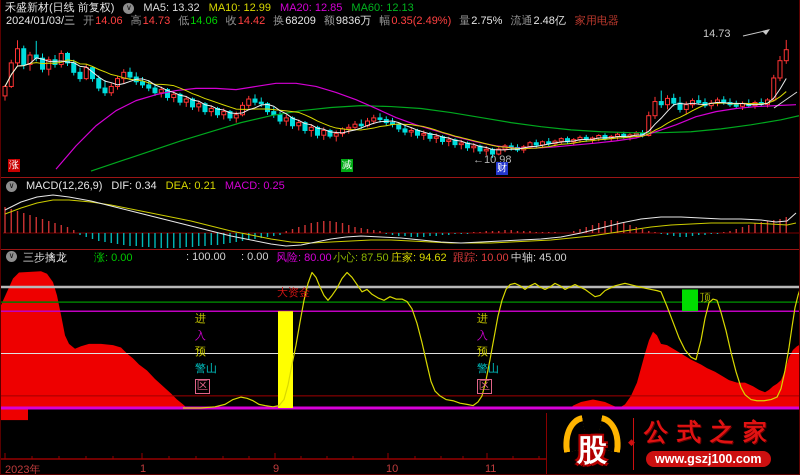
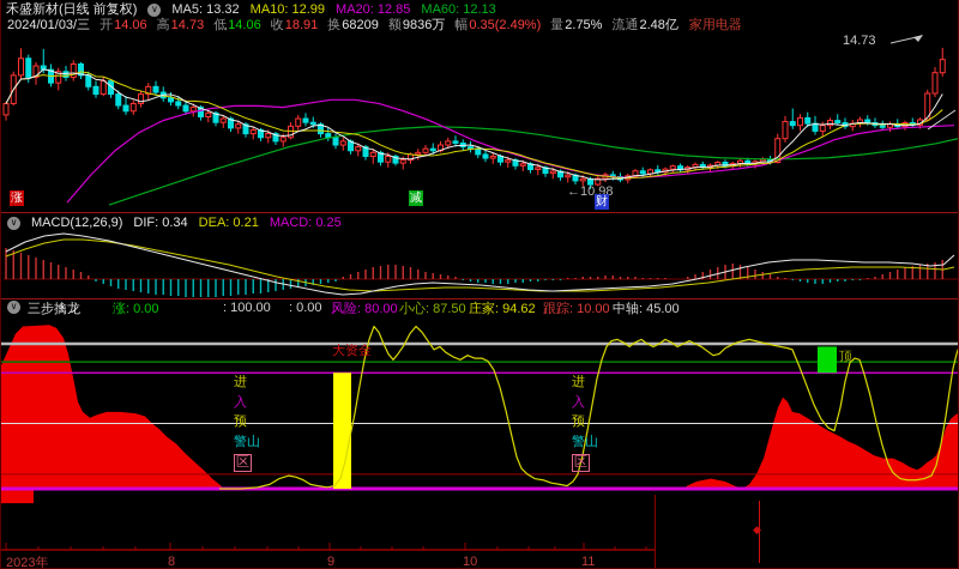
  禾盛新材(日线 前复权)
  ∨
  MA5: 13.32
  MA10: 12.99
  MA20: 12.85
  MA60: 12.13
  2024/01/03/三
  开
  14.06
  高
  14.73
  低
  14.06
  收
- 14.42
+ 18.91
  换
  68209
  额
  9836万
  幅
  0.35(2.49%)
  量
  2.75%
  流通
  2.48亿
  家用电器
  14.73
  ←10.98
  ∨
  MACD(12,26,9)
  DIF: 0.34
  DEA: 0.21
  MACD: 0.25
  ∨
  三步擒龙
  涨: 0.00
  : 100.00
  : 0.00
  风险: 80.00
  小心: 87.50
  庄家: 94.62
  跟踪: 10.00
  中轴: 45.00
  大资金
  顶
  2023年
- 1
+ 8
  9
  10
  11
  涨
  减
  财
  进
  入
  预
  警山
  区
  进
  入
  预
  警山
  区
- 股
  ◆
- 公式之家
- www.gszj100.com
